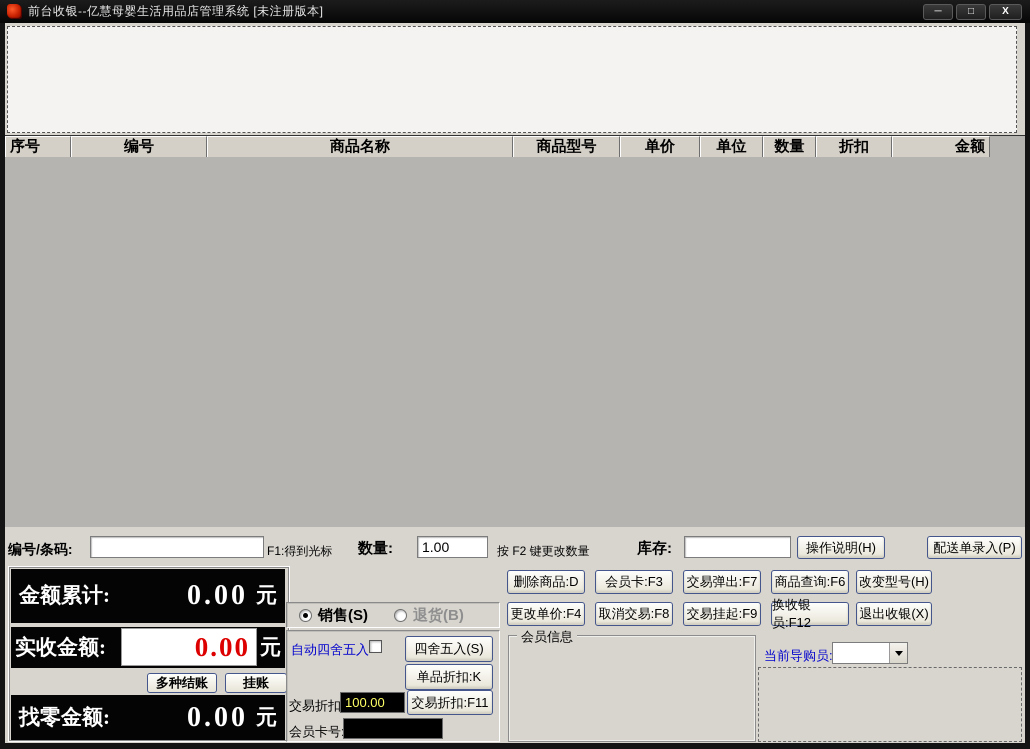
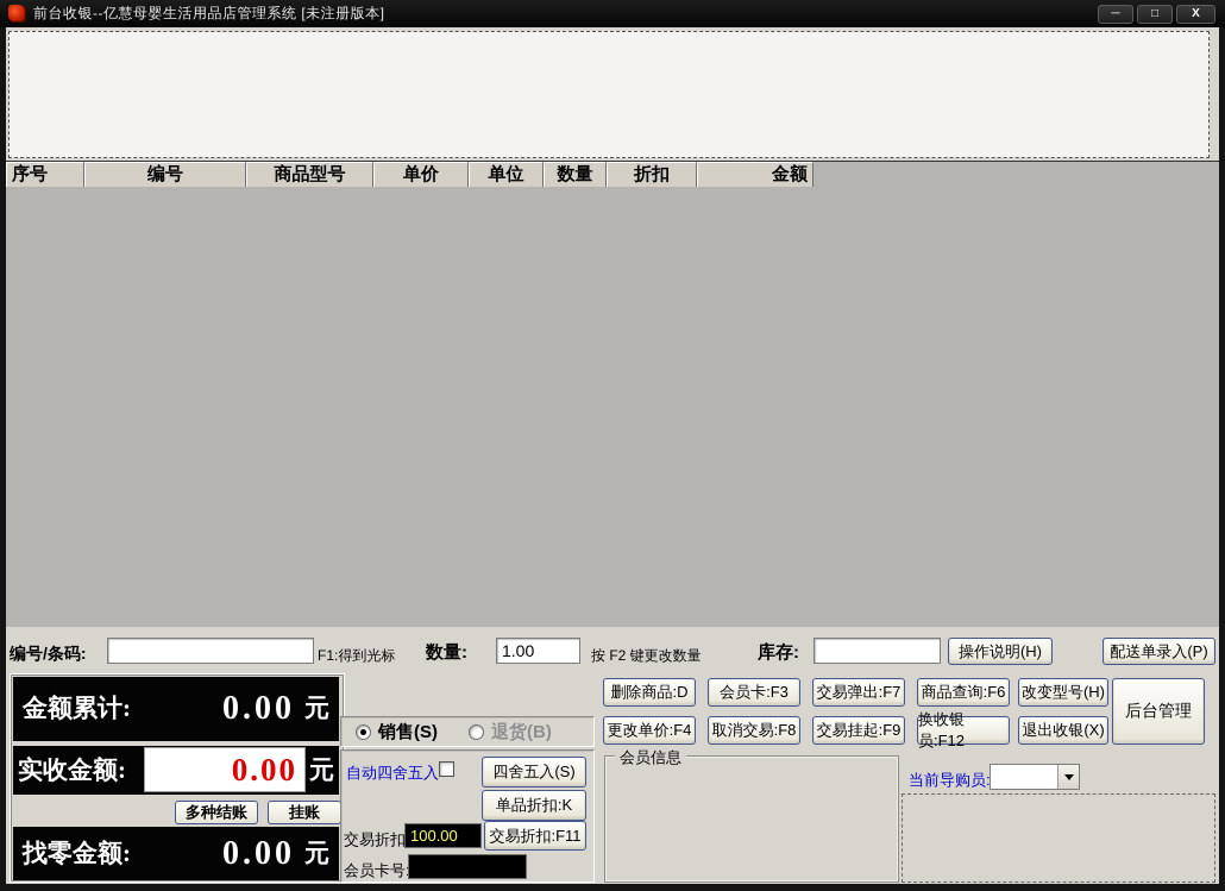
  前台收银--亿慧母婴生活用品店管理系统 [未注册版本]
  ─
  □
  X
  序号
  编号
- 商品名称
  商品型号
  单价
  单位
  数量
  折扣
  金额
  编号/条码:
  F1:得到光标
  数量:
  1.00
  按 F2 键更改数量
  库存:
  操作说明(H)
  配送单录入(P)
  金额累计:
  0.00
  元
  实收金额:
  0.00
  元
  多种结账
  挂账
  找零金额:
  0.00
  元
  销售(S)
  退货(B)
  自动四舍五入
  四舍五入(S)
  单品折扣:K
  交易折扣
  100.00
  交易折扣:F11
  会员卡号
  删除商品:D
  会员卡:F3
  交易弹出:F7
  商品查询:F6
  改变型号(H)
  更改单价:F4
  取消交易:F8
  交易挂起:F9
  换收银员:F12
  退出收银(X)
+ 后台管理
  会员信息
  当前导购员:
